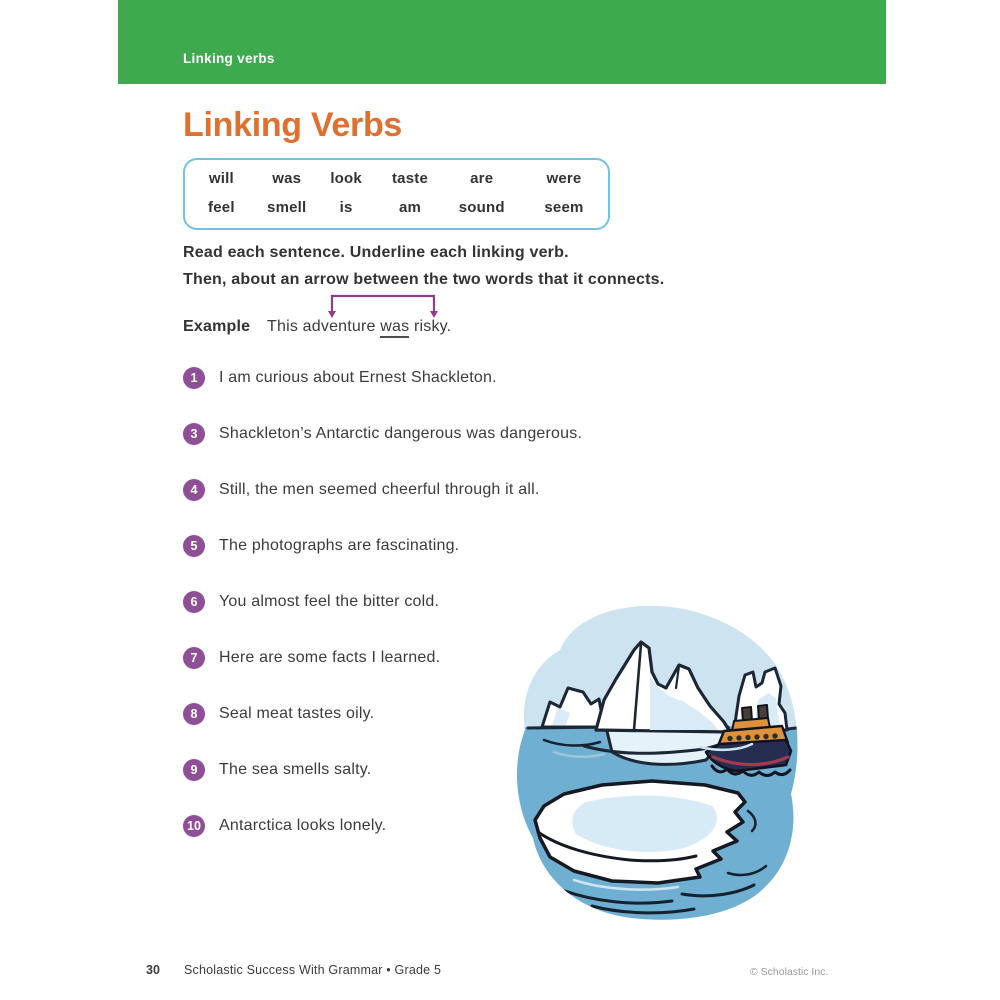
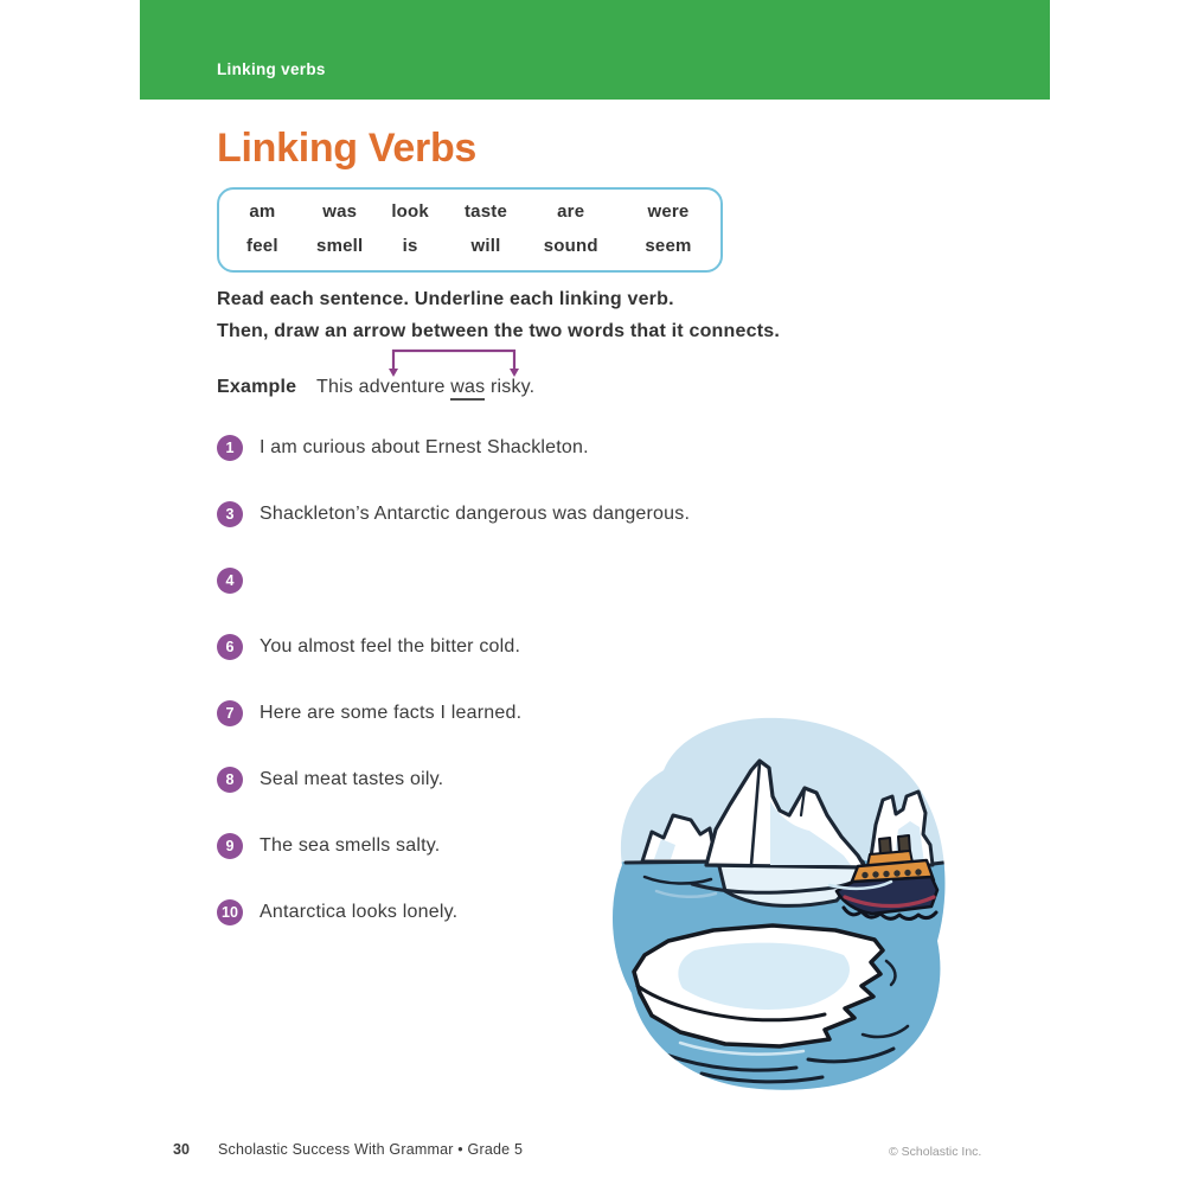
  Linking verbs
  Linking Verbs
- will
+ am
  was
  look
  taste
  are
  were
  feel
  smell
  is
- am
+ will
  sound
  seem
  Read each sentence. Underline each linking verb.
- Then, about an arrow between the two words that it connects.
+ Then, draw an arrow between the two words that it connects.
  Example
  This adventure was risky.
  1
  I am curious about Ernest Shackleton.
  3
  Shackleton’s Antarctic dangerous was dangerous.
  4
- Still, the men seemed cheerful through it all.
- 5
- The photographs are fascinating.
  6
  You almost feel the bitter cold.
  7
  Here are some facts I learned.
  8
  Seal meat tastes oily.
  9
  The sea smells salty.
  10
  Antarctica looks lonely.
  30
  Scholastic Success With Grammar • Grade 5
  © Scholastic Inc.
